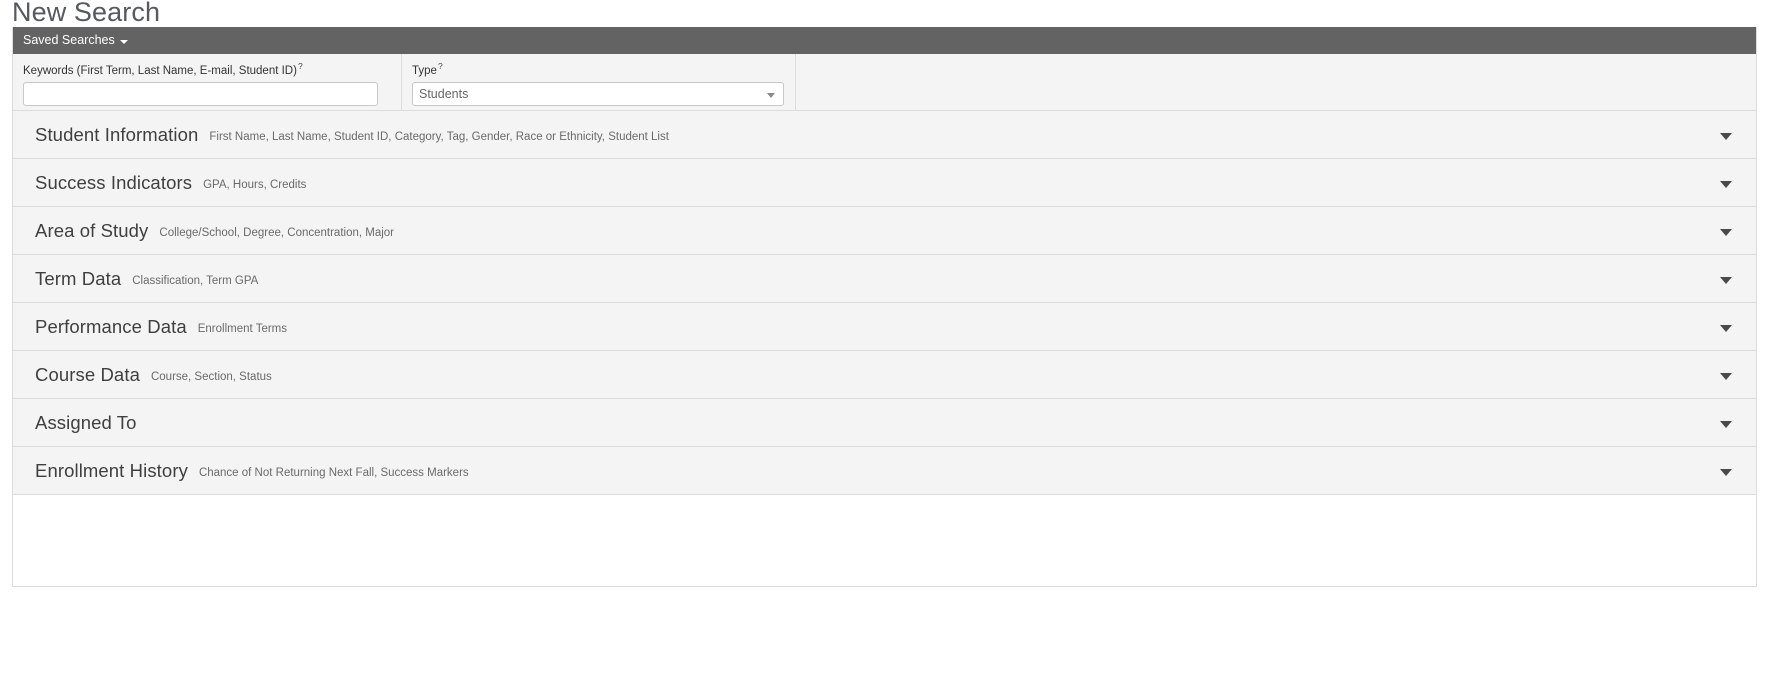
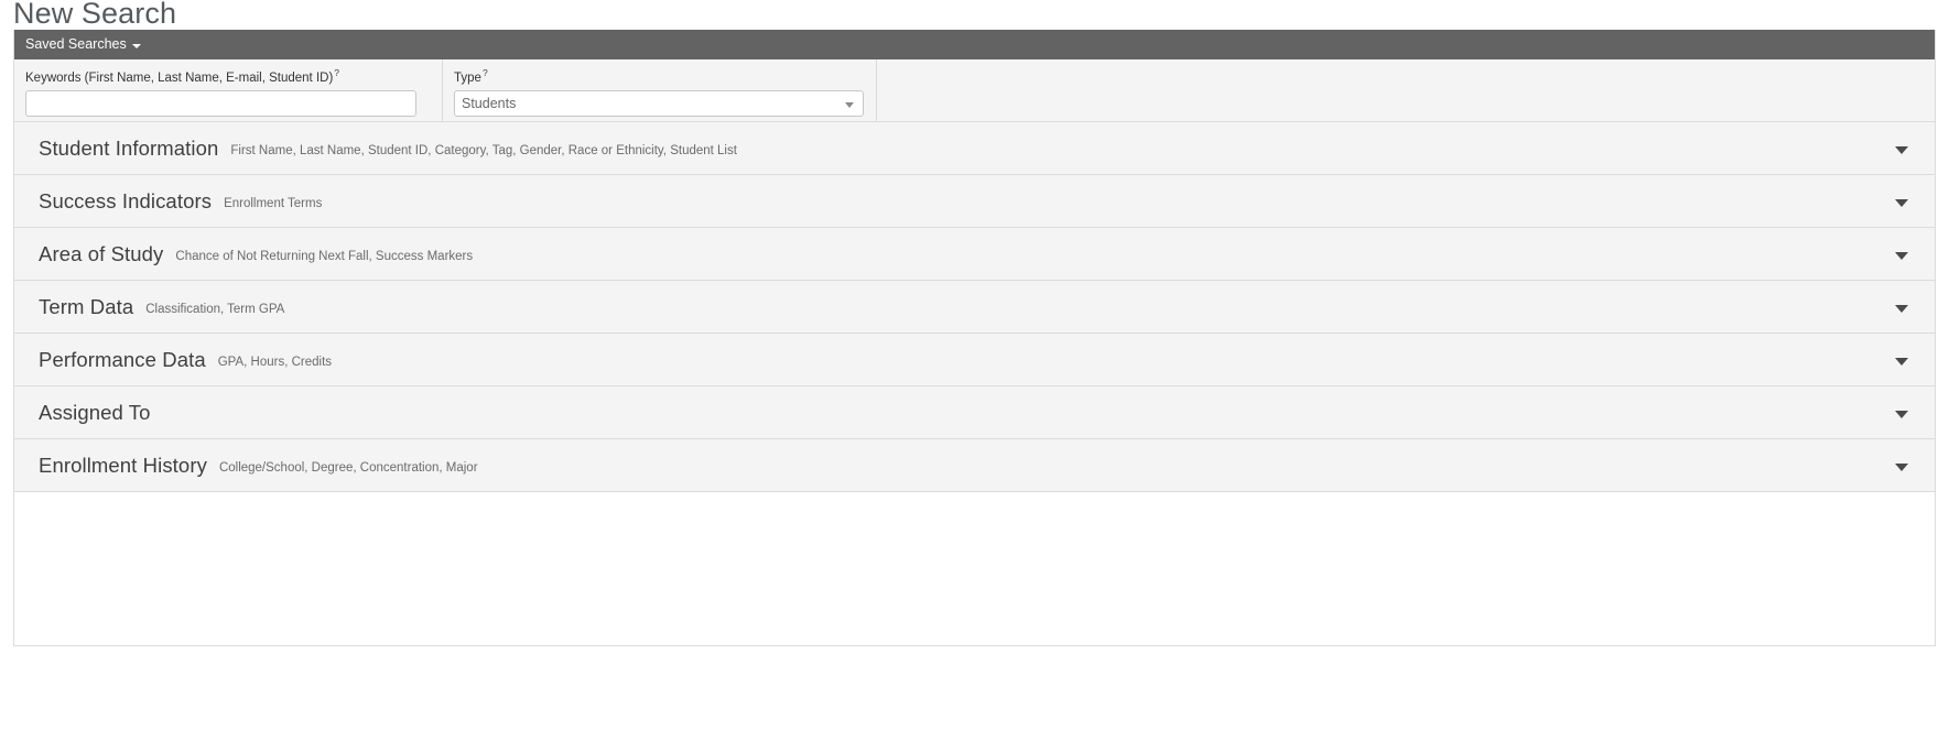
  New Search
  Saved Searches
- Keywords (First Term, Last Name, E-mail, Student ID)?
+ Keywords (First Name, Last Name, E-mail, Student ID)?
  Type?
  Students
  Student Information
  First Name, Last Name, Student ID, Category, Tag, Gender, Race or Ethnicity, Student List
  Success Indicators
- GPA, Hours, Credits
+ Enrollment Terms
  Area of Study
- College/School, Degree, Concentration, Major
+ Chance of Not Returning Next Fall, Success Markers
  Term Data
  Classification, Term GPA
  Performance Data
- Enrollment Terms
+ GPA, Hours, Credits
- Course Data
- Course, Section, Status
  Assigned To
  Enrollment History
- Chance of Not Returning Next Fall, Success Markers
+ College/School, Degree, Concentration, Major
